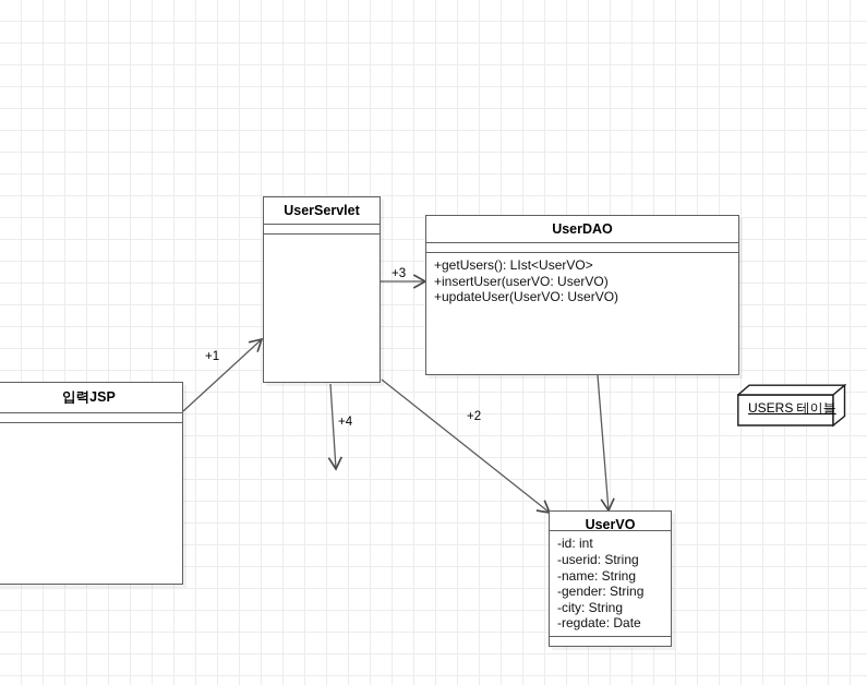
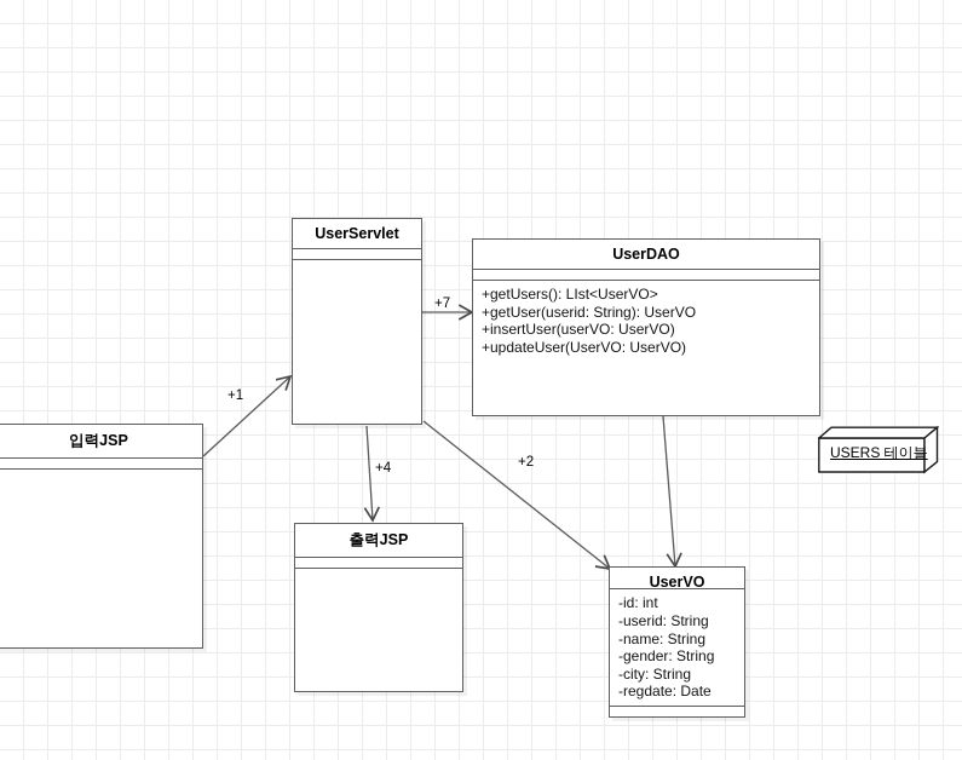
  +1
- +3
+ +7
  +4
  +2
  UserServlet
  UserDAO
  +getUsers(): LIst<UserVO>
+ +getUser(userid: String): UserVO
  +insertUser(userVO: UserVO)
  +updateUser(UserVO: UserVO)
  UserVO
  -id: int
  -userid: String
  -name: String
  -gender: String
  -city: String
  -regdate: Date
  입력JSP
+ 출력JSP
  USERS 테이블
